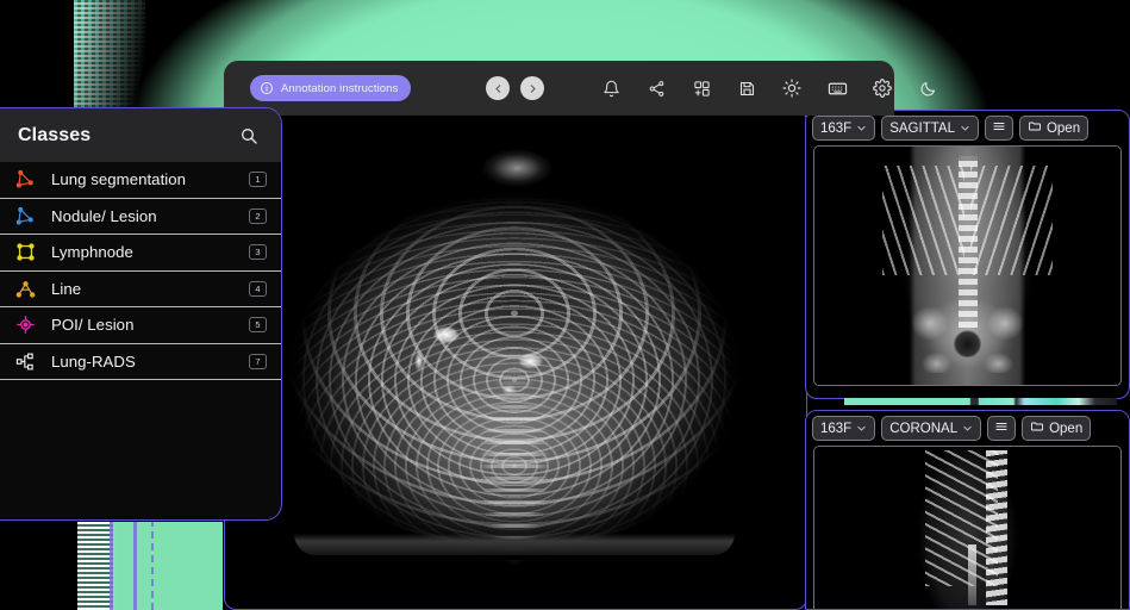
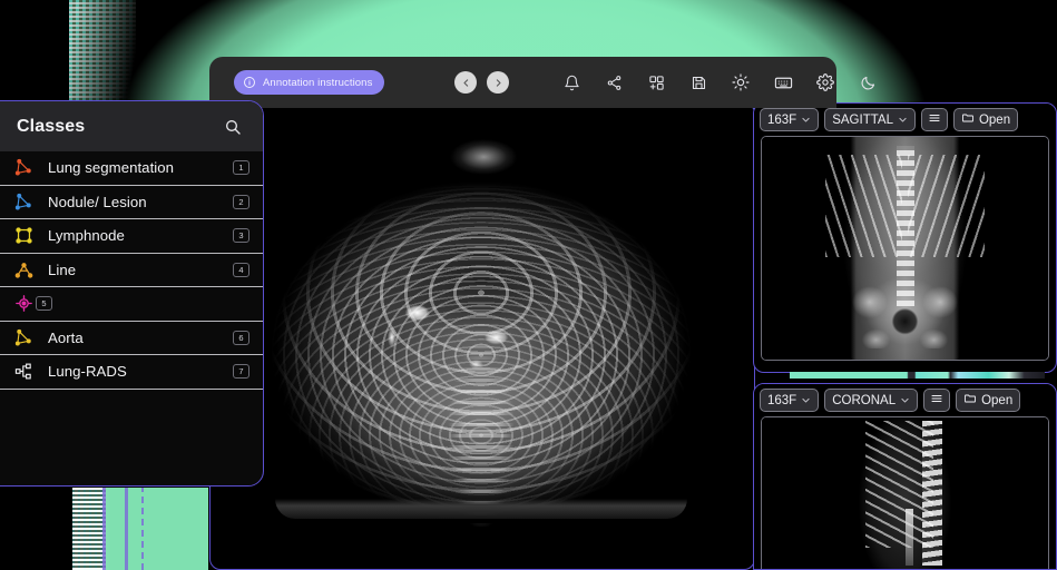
  Annotation instructions
  Classes
  Lung segmentation
  1
  Nodule/ Lesion
  2
  Lymphnode
  3
  Line
  4
- POI/ Lesion
  5
+ Aorta
+ 6
  Lung-RADS
  7
  163F
  SAGITTAL
  Open
  163F
  CORONAL
  Open
